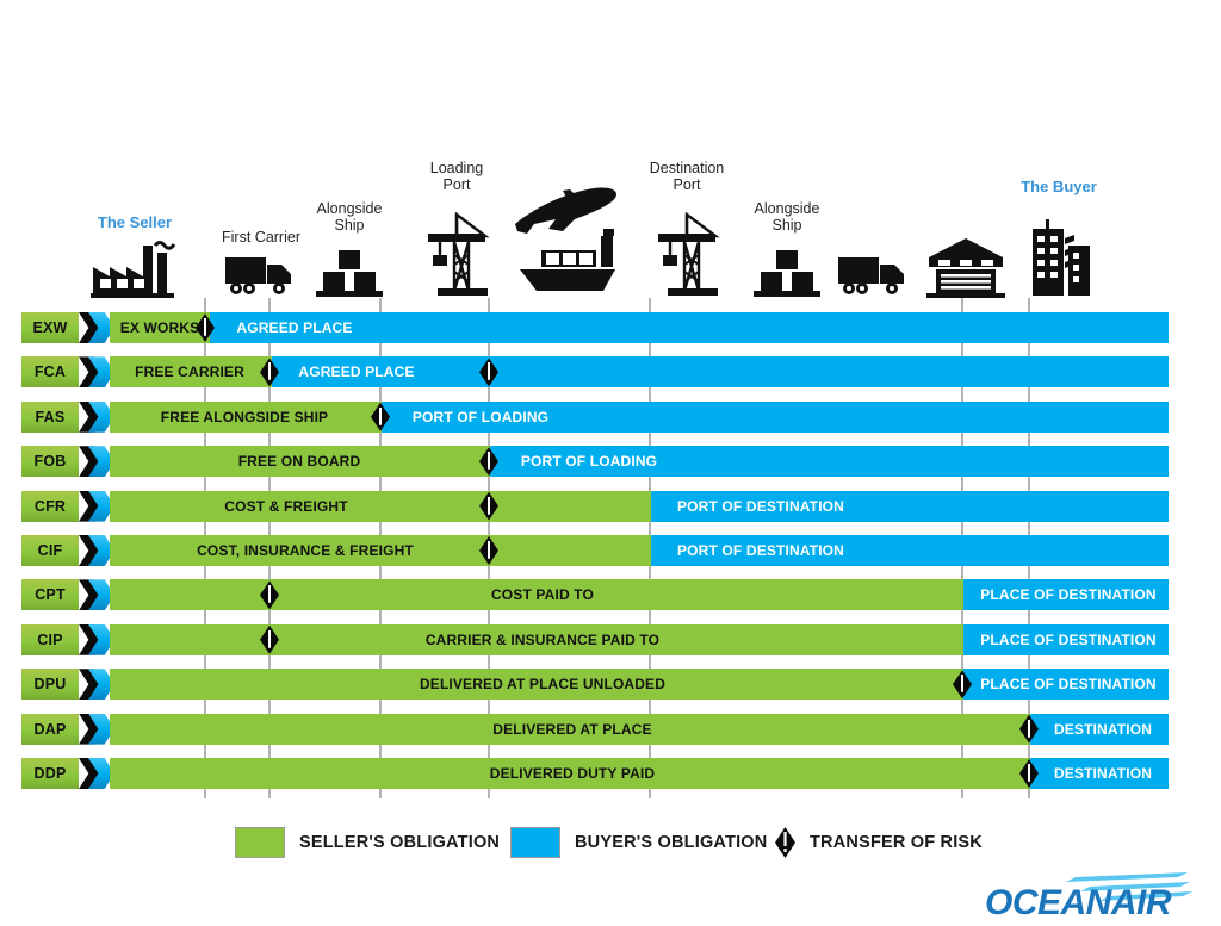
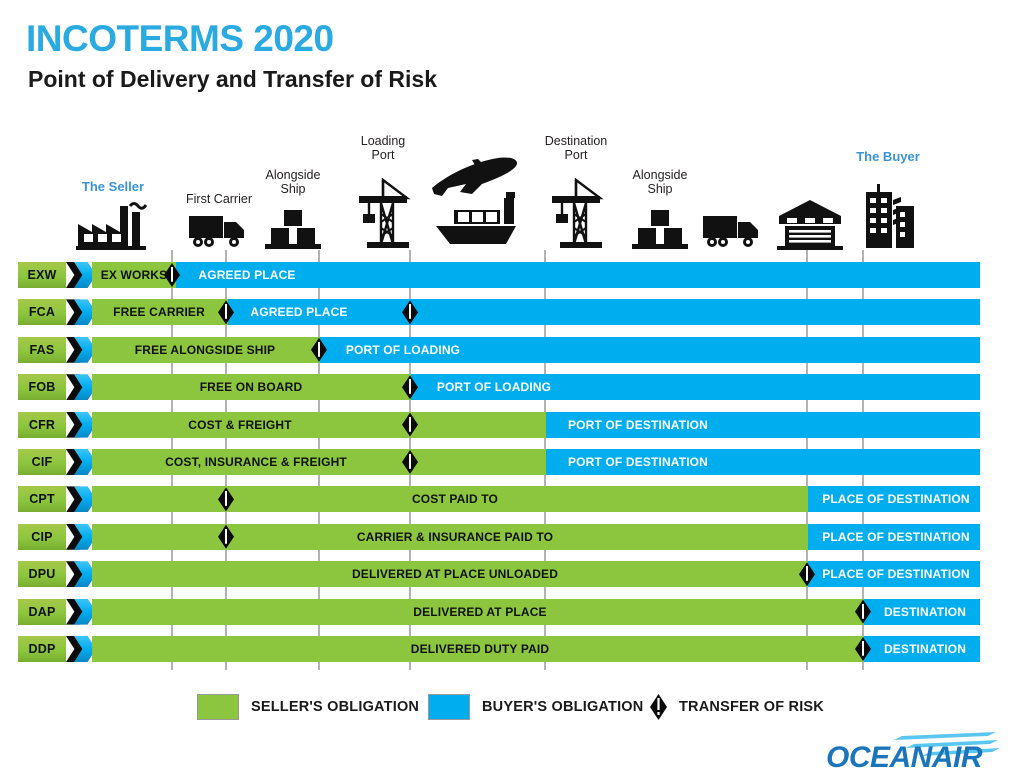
+ INCOTERMS 2020
+ Point of Delivery and Transfer of Risk
  The Seller
  First Carrier
  Alongside
  Ship
  Loading
  Port
  Destination
  Port
  Alongside
  Ship
  The Buyer
  EXW
  EX WORKS
  AGREED PLACE
  FCA
  FREE CARRIER
  AGREED PLACE
  FAS
  FREE ALONGSIDE SHIP
  PORT OF LOADING
  FOB
  FREE ON BOARD
  PORT OF LOADING
  CFR
  COST & FREIGHT
  PORT OF DESTINATION
  CIF
  COST, INSURANCE & FREIGHT
  PORT OF DESTINATION
  CPT
  COST PAID TO
  PLACE OF DESTINATION
  CIP
  CARRIER & INSURANCE PAID TO
  PLACE OF DESTINATION
  DPU
  DELIVERED AT PLACE UNLOADED
  PLACE OF DESTINATION
  DAP
  DELIVERED AT PLACE
  DESTINATION
  DDP
  DELIVERED DUTY PAID
  DESTINATION
  SELLER'S OBLIGATION
  BUYER'S OBLIGATION
  TRANSFER OF RISK
  OCEANAIR
